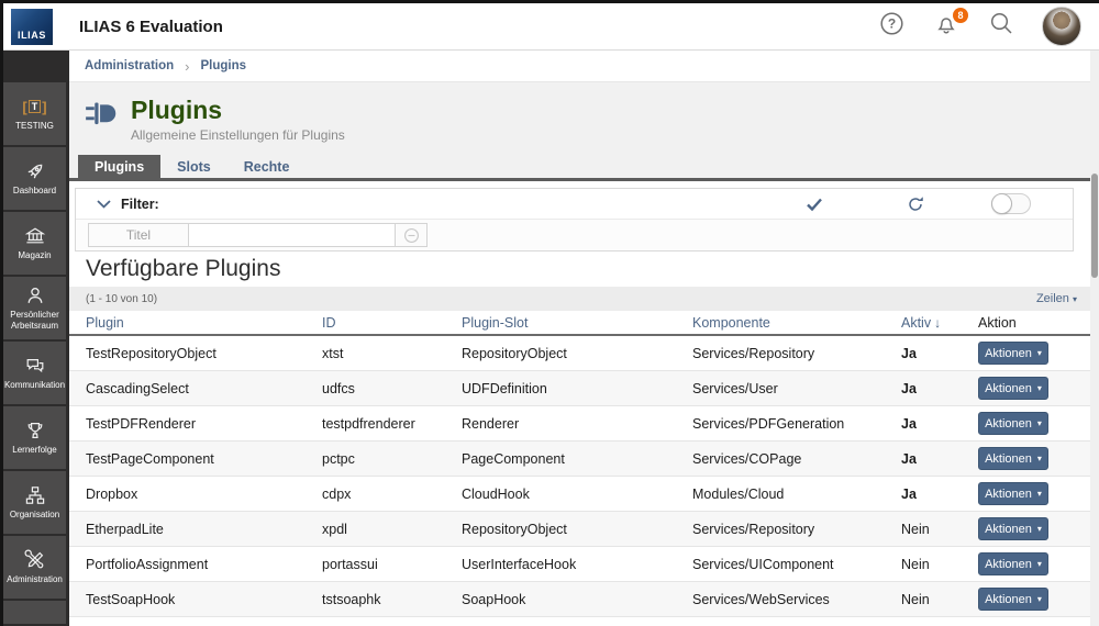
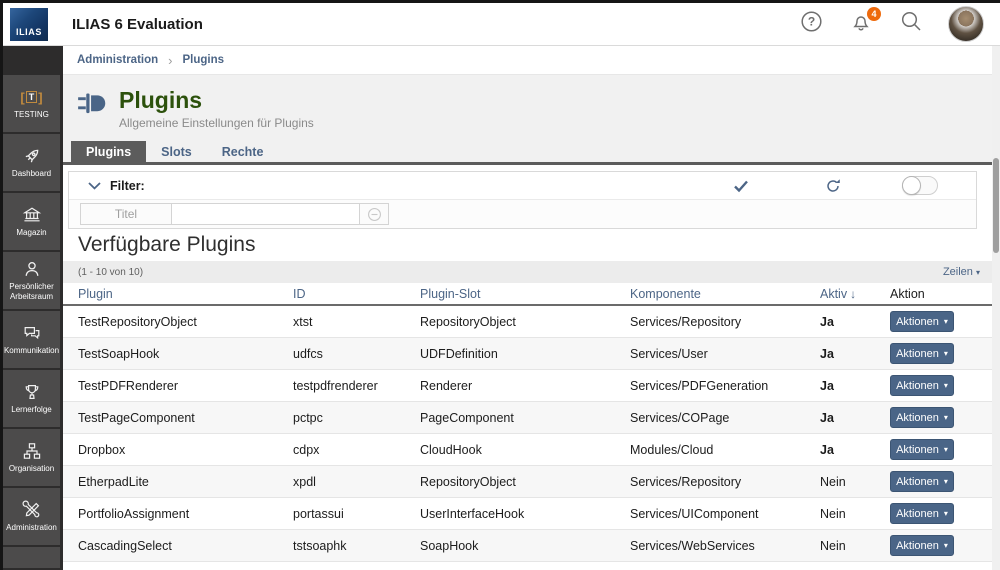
  ILIAS
  ILIAS 6 Evaluation
  ?
- 8
+ 4
  Administration
  ›
  Plugins
  [
  T
  ]
  TESTING
  Dashboard
  Magazin
  Persönlicher Arbeitsraum
  Kommunikation
  Lernerfolge
  Organisation
  Administration
  Plugins
  Allgemeine Einstellungen für Plugins
  Plugins
  Slots
  Rechte
  Filter:
  Titel
  Verfügbare Plugins
  (1 - 10 von 10)
  Zeilen ▾
  Plugin
  ID
  Plugin-Slot
  Komponente
  Aktiv ↓
  Aktion
  TestRepositoryObject
  xtst
  RepositoryObject
  Services/Repository
  Ja
  Aktionen
  ▾
- CascadingSelect
+ TestSoapHook
  udfcs
  UDFDefinition
  Services/User
  Ja
  Aktionen
  ▾
  TestPDFRenderer
  testpdfrenderer
  Renderer
  Services/PDFGeneration
  Ja
  Aktionen
  ▾
  TestPageComponent
  pctpc
  PageComponent
  Services/COPage
  Ja
  Aktionen
  ▾
  Dropbox
  cdpx
  CloudHook
  Modules/Cloud
  Ja
  Aktionen
  ▾
  EtherpadLite
  xpdl
  RepositoryObject
  Services/Repository
  Nein
  Aktionen
  ▾
  PortfolioAssignment
  portassui
  UserInterfaceHook
  Services/UIComponent
  Nein
  Aktionen
  ▾
- TestSoapHook
+ CascadingSelect
  tstsoaphk
  SoapHook
  Services/WebServices
  Nein
  Aktionen
  ▾
